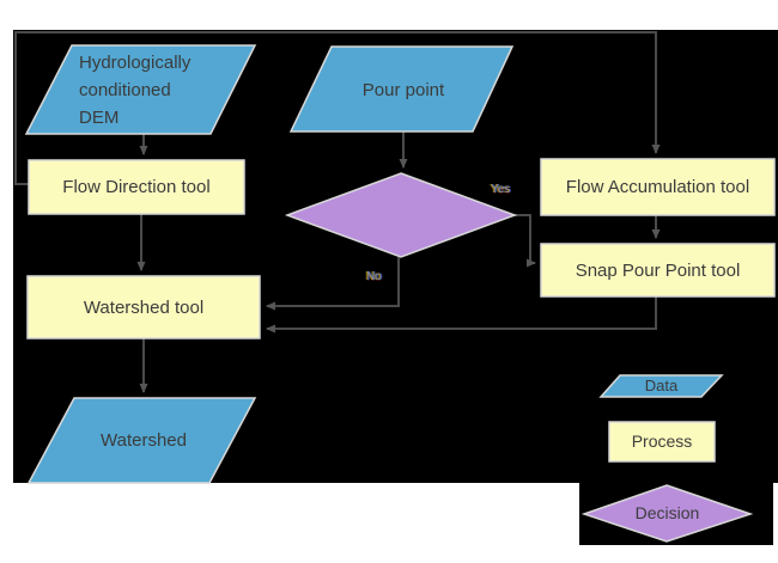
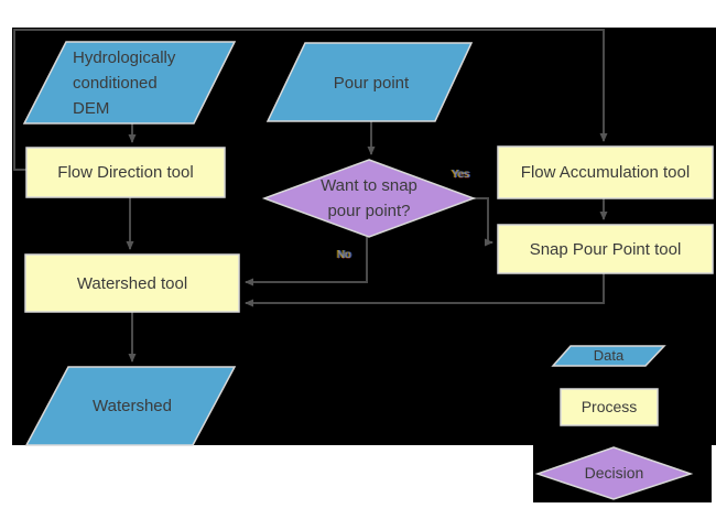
  Hydrologically
  conditioned
  DEM
  Pour point
  Flow Direction tool
  Flow Accumulation tool
  Snap Pour Point tool
+ Want to snap
+ pour point?
  Watershed tool
  Watershed
  Yes
  No
  Data
  Process
  Decision
